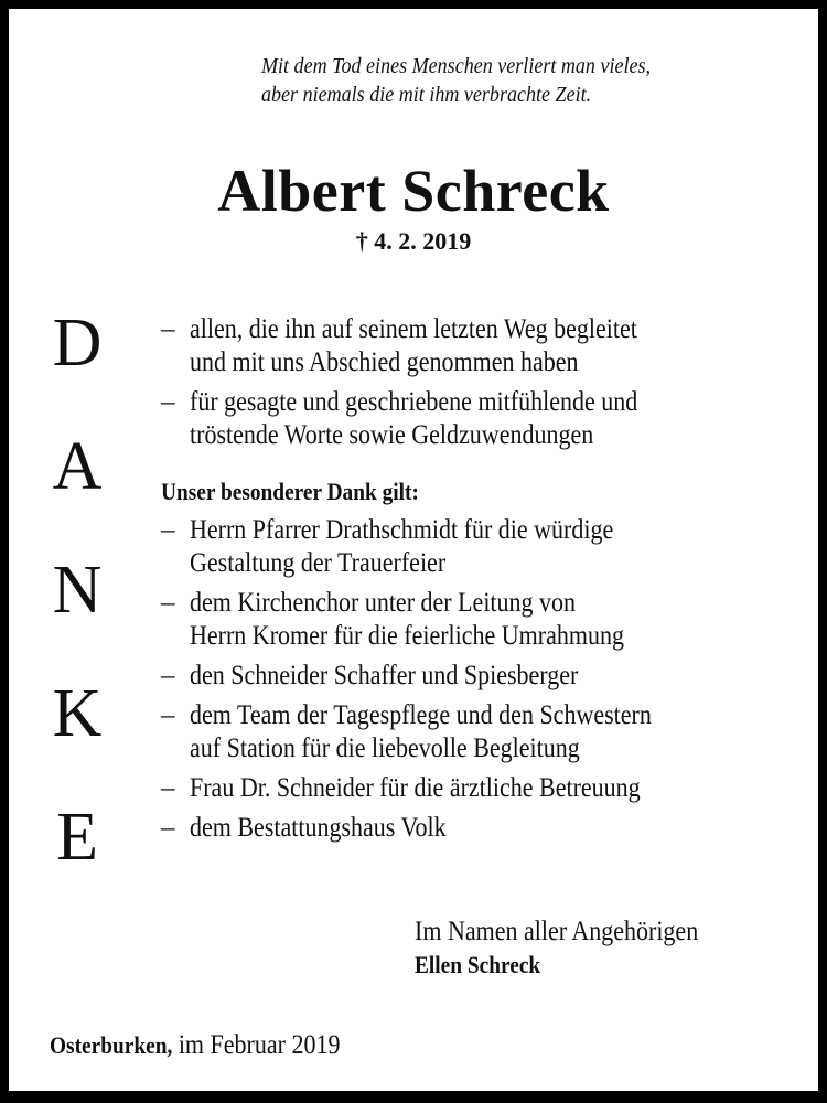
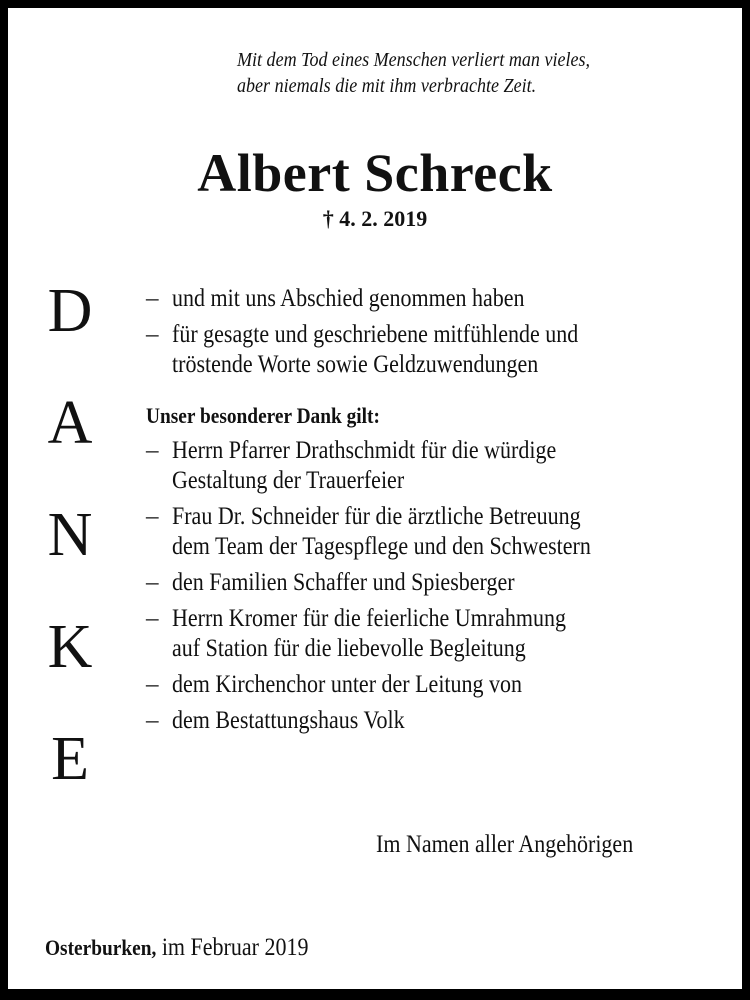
  Mit dem Tod eines Menschen verliert man vieles,
  aber niemals die mit ihm verbrachte Zeit.
  Albert Schreck
  † 4. 2. 2019
  D
  A
  N
  K
  E
  –
- allen, die ihn auf seinem letzten Weg begleitet
  und mit uns Abschied genommen haben
  –
  für gesagte und geschriebene mitfühlende und
  tröstende Worte sowie Geldzuwendungen
  Unser besonderer Dank gilt:
  –
  Herrn Pfarrer Drathschmidt für die würdige
  Gestaltung der Trauerfeier
  –
- dem Kirchenchor unter der Leitung von
+ Frau Dr. Schneider für die ärztliche Betreuung
- Herrn Kromer für die feierliche Umrahmung
+ dem Team der Tagespflege und den Schwestern
  –
- den Schneider Schaffer und Spiesberger
+ den Familien Schaffer und Spiesberger
  –
- dem Team der Tagespflege und den Schwestern
+ Herrn Kromer für die feierliche Umrahmung
  auf Station für die liebevolle Begleitung
  –
- Frau Dr. Schneider für die ärztliche Betreuung
+ dem Kirchenchor unter der Leitung von
  –
  dem Bestattungshaus Volk
  Im Namen aller Angehörigen
- Ellen Schreck
  Osterburken, im Februar 2019
